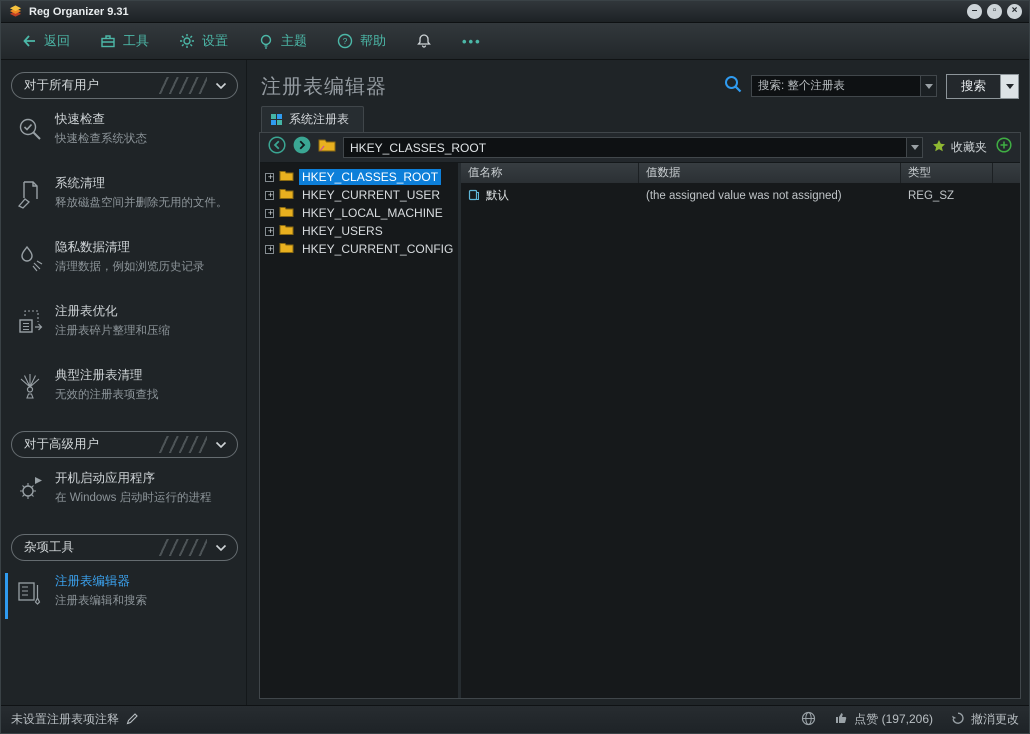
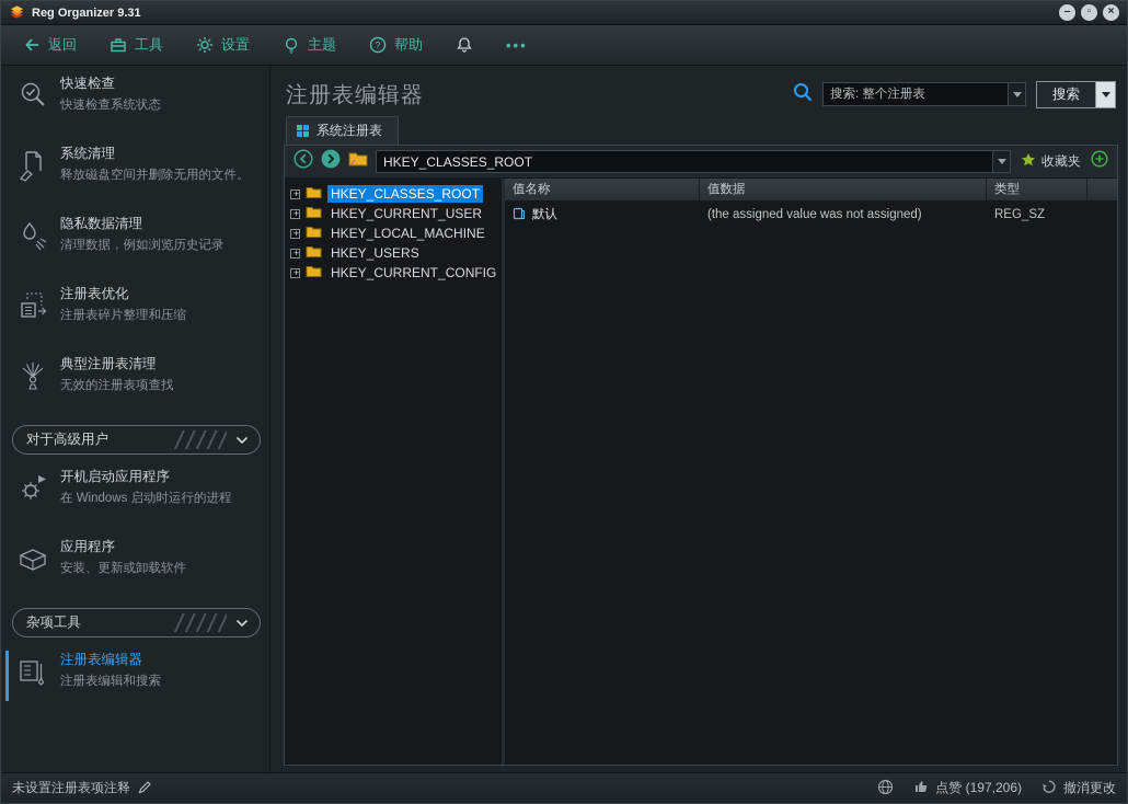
  Reg Organizer 9.31
  –
  ▫
  ×
  返回
  工具
  设置
  主题
  ?
  帮助
  •••
- 对于所有用户
  快速检查
  快速检查系统状态
  系统清理
  释放磁盘空间并删除无用的文件。
  隐私数据清理
  清理数据，例如浏览历史记录
  注册表优化
  注册表碎片整理和压缩
  典型注册表清理
  无效的注册表项查找
  对于高级用户
  开机启动应用程序
  在 Windows 启动时运行的进程
+ 应用程序
+ 安装、更新或卸载软件
  杂项工具
  注册表编辑器
  注册表编辑和搜索
  注册表编辑器
  搜索: 整个注册表
  搜索
  系统注册表
  HKEY_CLASSES_ROOT
  收藏夹
  HKEY_CLASSES_ROOT
  HKEY_CURRENT_USER
  HKEY_LOCAL_MACHINE
  HKEY_USERS
  HKEY_CURRENT_CONFIG
  值名称
  值数据
  类型
  默认
  (the assigned value was not assigned)
  REG_SZ
  未设置注册表项注释
  点赞 (197,206)
  撤消更改
